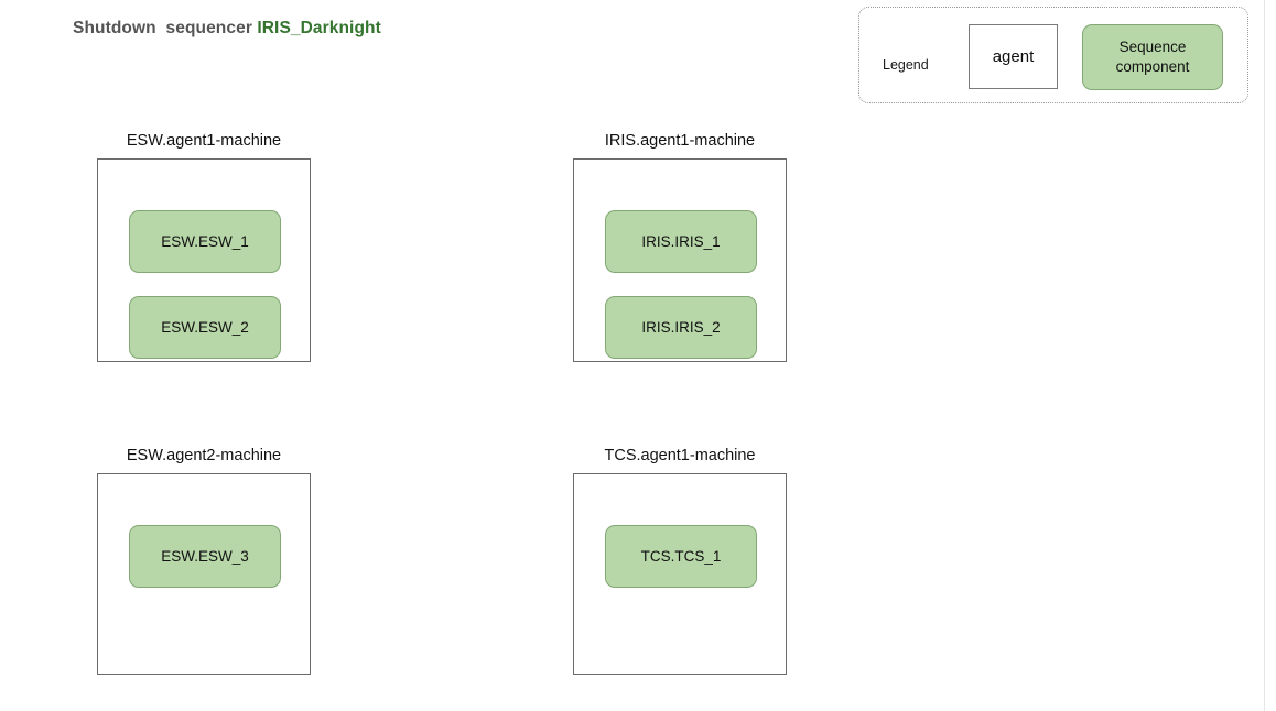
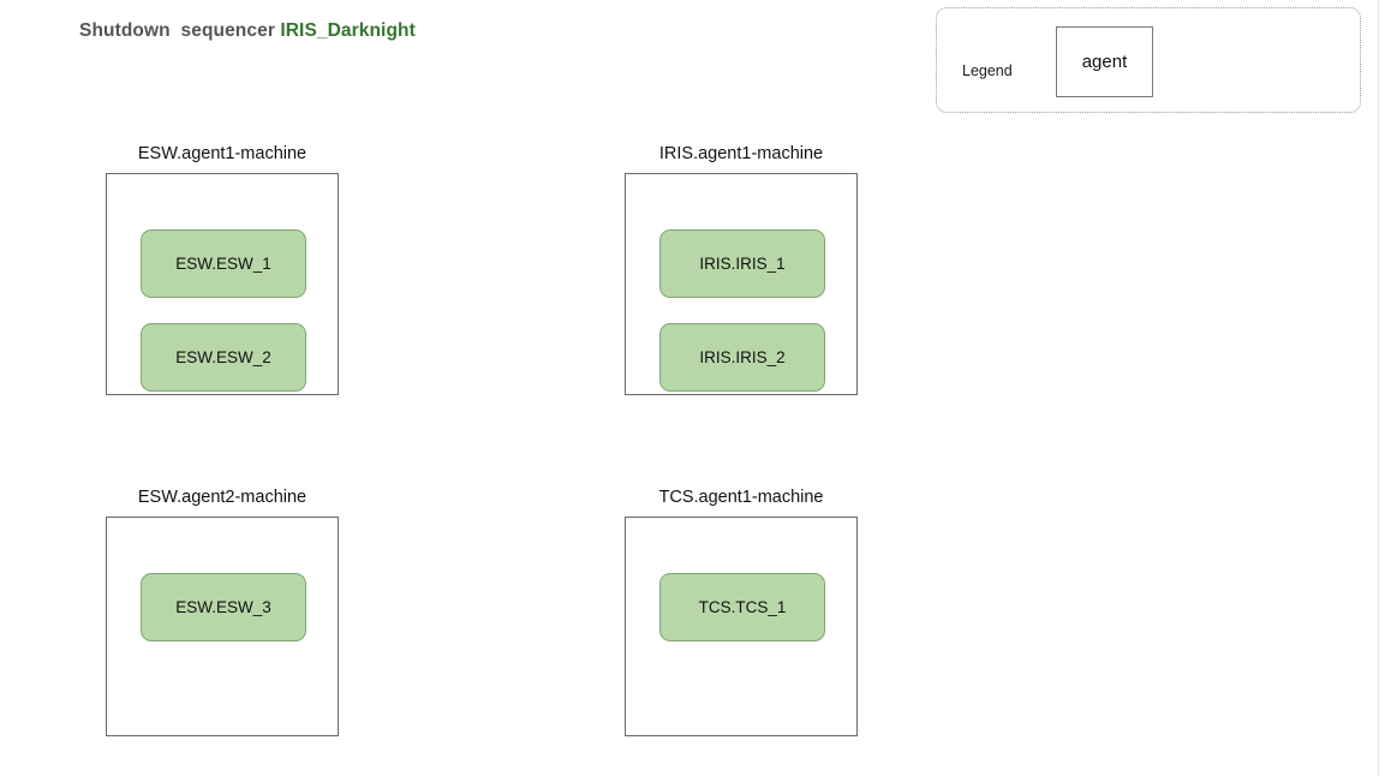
  Shutdown sequencer IRIS_Darknight
  Legend
  agent
- Sequence
- component
  ESW.agent1-machine
  ESW.ESW_1
  ESW.ESW_2
  IRIS.agent1-machine
  IRIS.IRIS_1
  IRIS.IRIS_2
  ESW.agent2-machine
  ESW.ESW_3
  TCS.agent1-machine
  TCS.TCS_1
